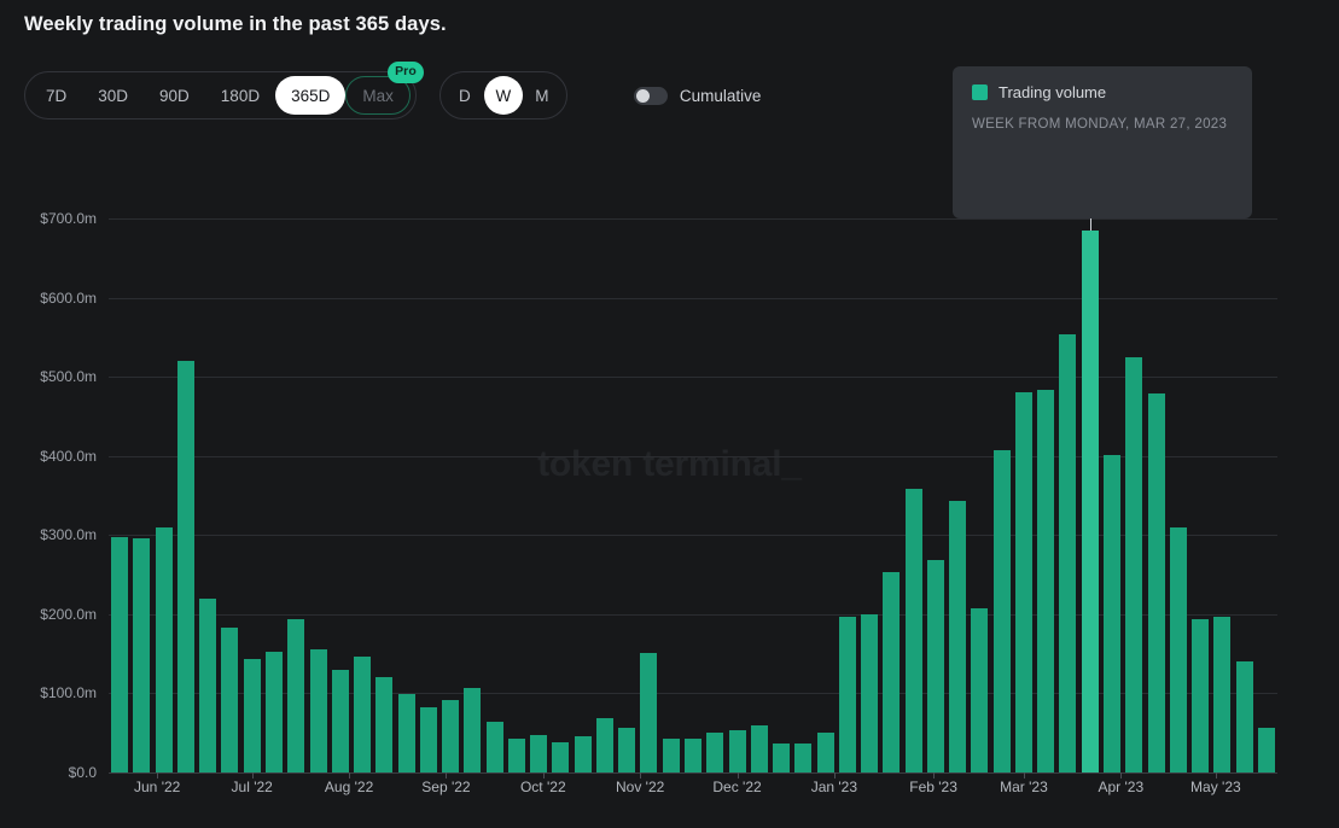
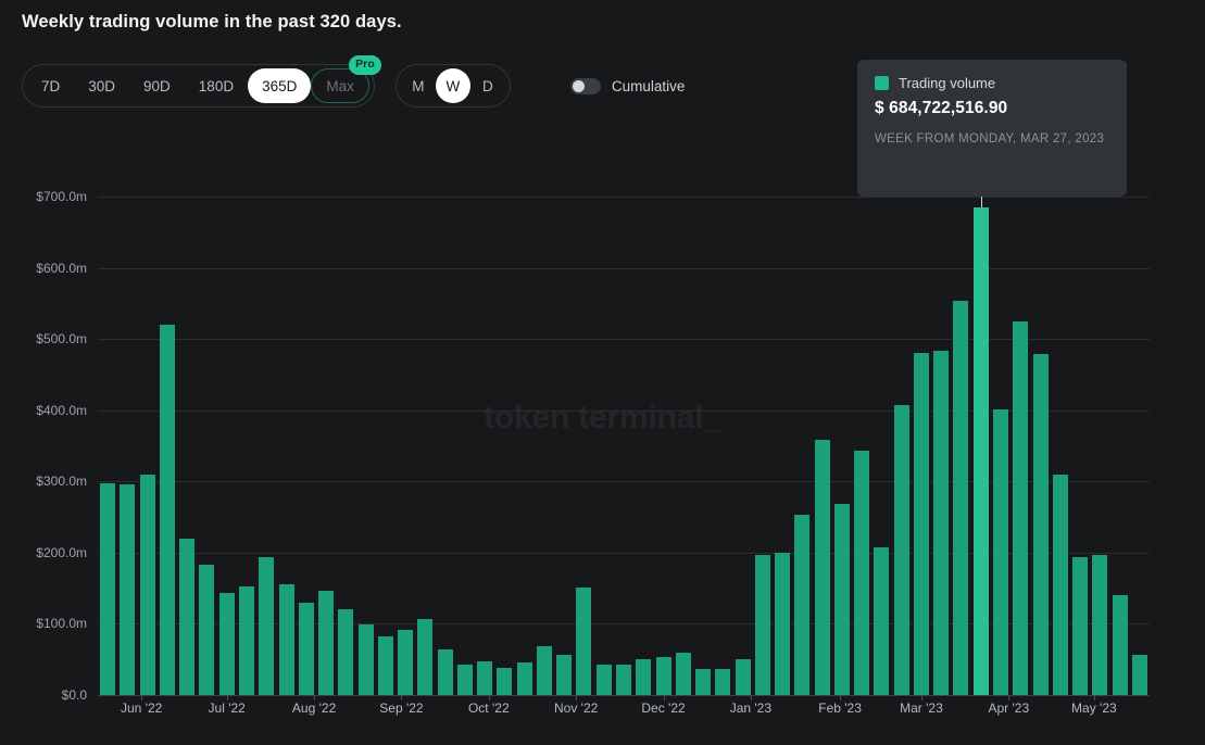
- Weekly trading volume in the past 365 days.
+ Weekly trading volume in the past 320 days.
  7D
  30D
  90D
  180D
  365D
  Max
  Pro
- D
+ M
  W
- M
+ D
  Cumulative
  Trading volume
+ $ 684,722,516.90
  WEEK FROM MONDAY, MAR 27, 2023
  $0.0
  $100.0m
  $200.0m
  $300.0m
  $400.0m
  $500.0m
  $600.0m
  $700.0m
  Jun '22
  Jul '22
  Aug '22
  Sep '22
  Oct '22
  Nov '22
  Dec '22
  Jan '23
  Feb '23
  Mar '23
  Apr '23
  May '23
